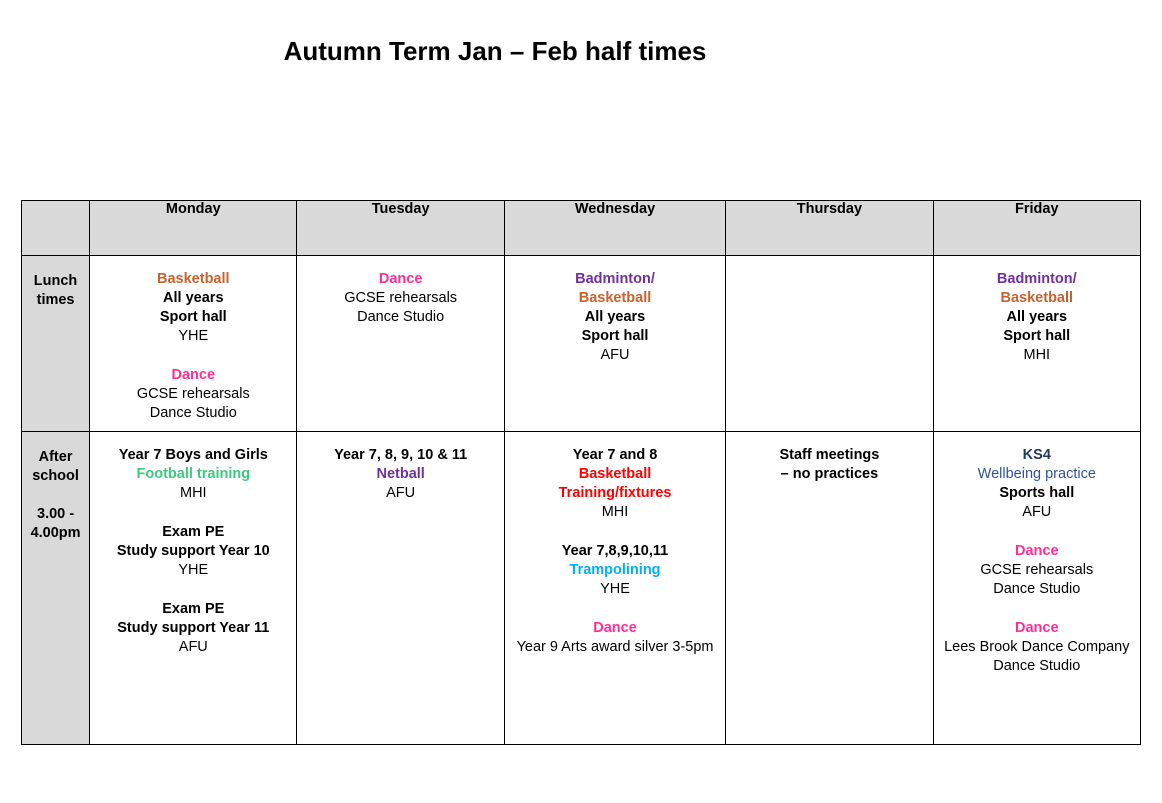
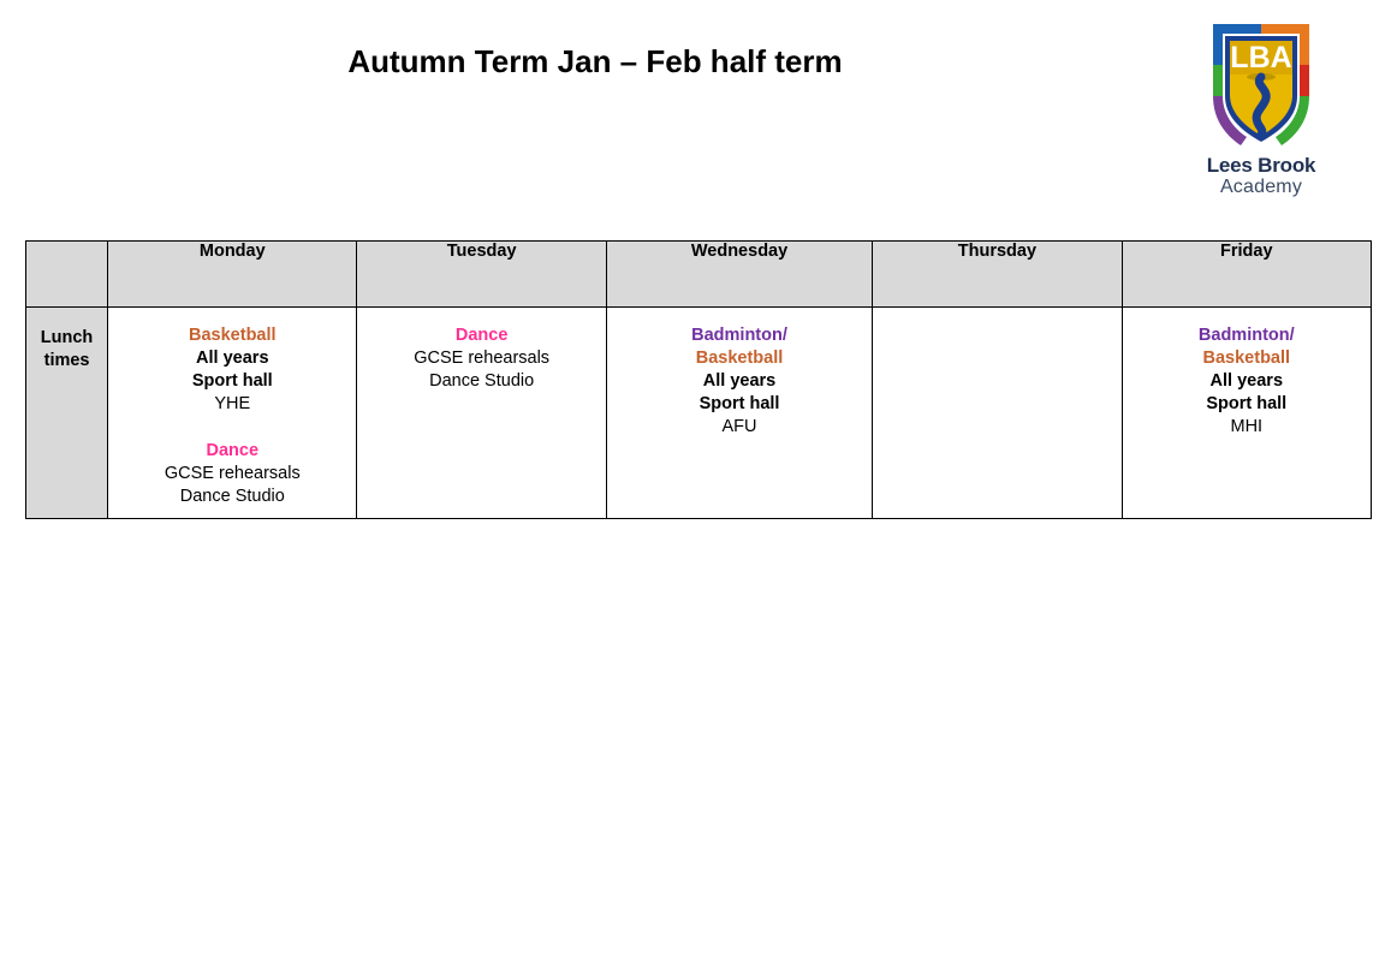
- Autumn Term Jan – Feb half times
+ Autumn Term Jan – Feb half term
+ LBA
+ Lees Brook
+ Academy
  	Monday	Tuesday	Wednesday	Thursday	Friday
  Lunch times	BasketballAll yearsSport hallYHEDanceGCSE rehearsalsDance Studio	DanceGCSE rehearsalsDance Studio	Badminton/BasketballAll yearsSport hallAFU		Badminton/BasketballAll yearsSport hallMHI
- After school 3.00 - 4.00pm	Year 7 Boys and GirlsFootball trainingMHIExam PEStudy support Year 10YHEExam PEStudy support Year 11AFU	Year 7, 8, 9, 10 & 11NetballAFU	Year 7 and 8BasketballTraining/fixturesMHIYear 7,8,9,10,11TrampoliningYHEDanceYear 9 Arts award silver 3-5pm	Staff meetings– no practices	KS4Wellbeing practiceSports hallAFUDanceGCSE rehearsalsDance StudioDanceLees Brook Dance CompanyDance Studio
